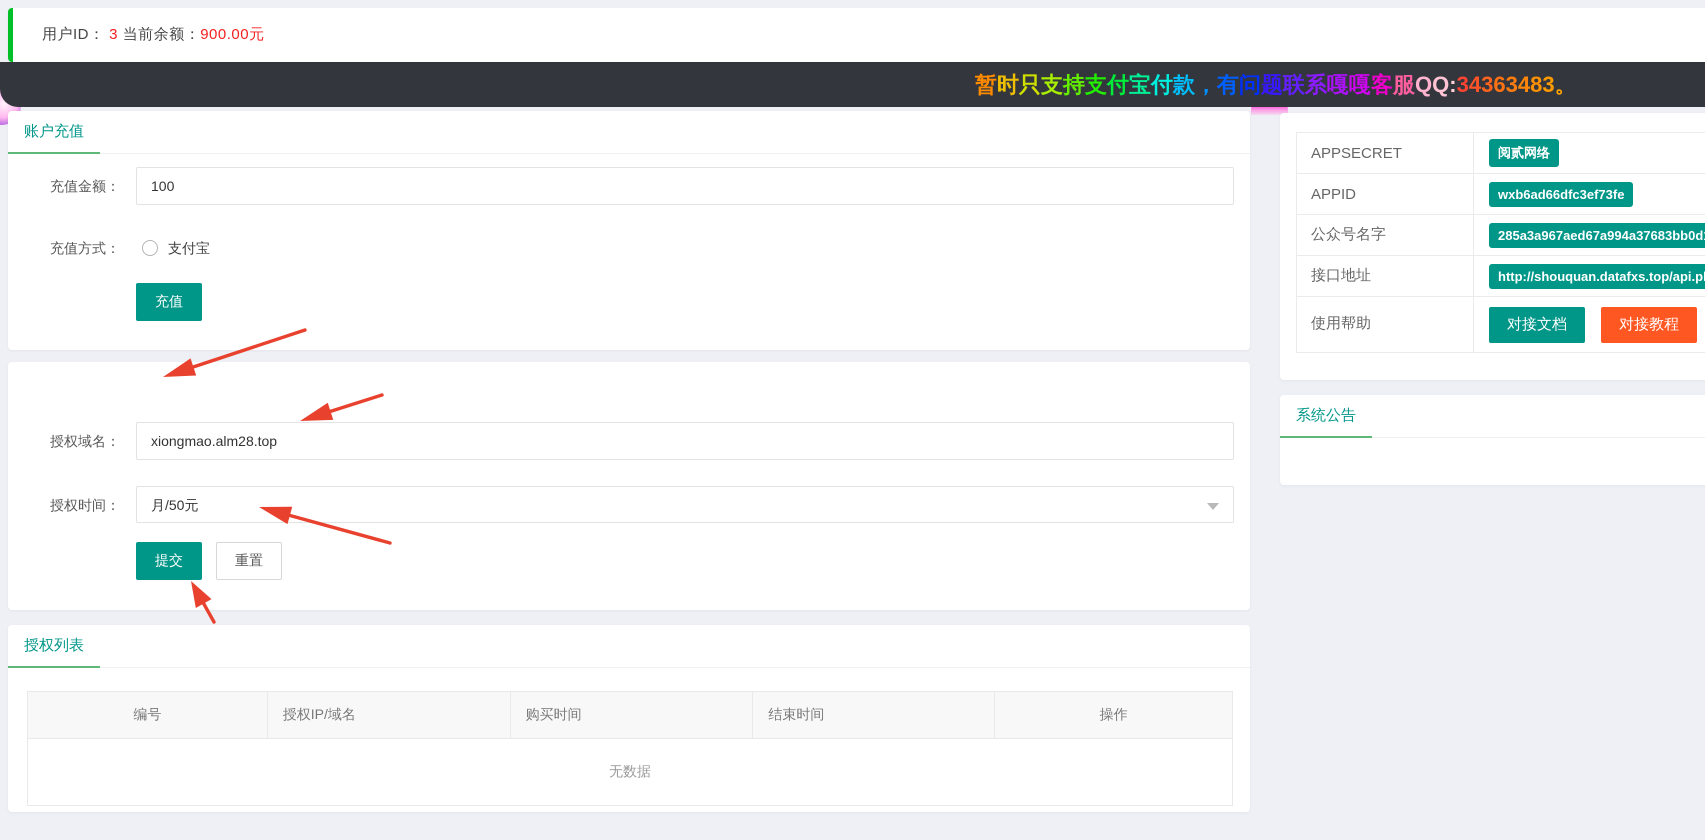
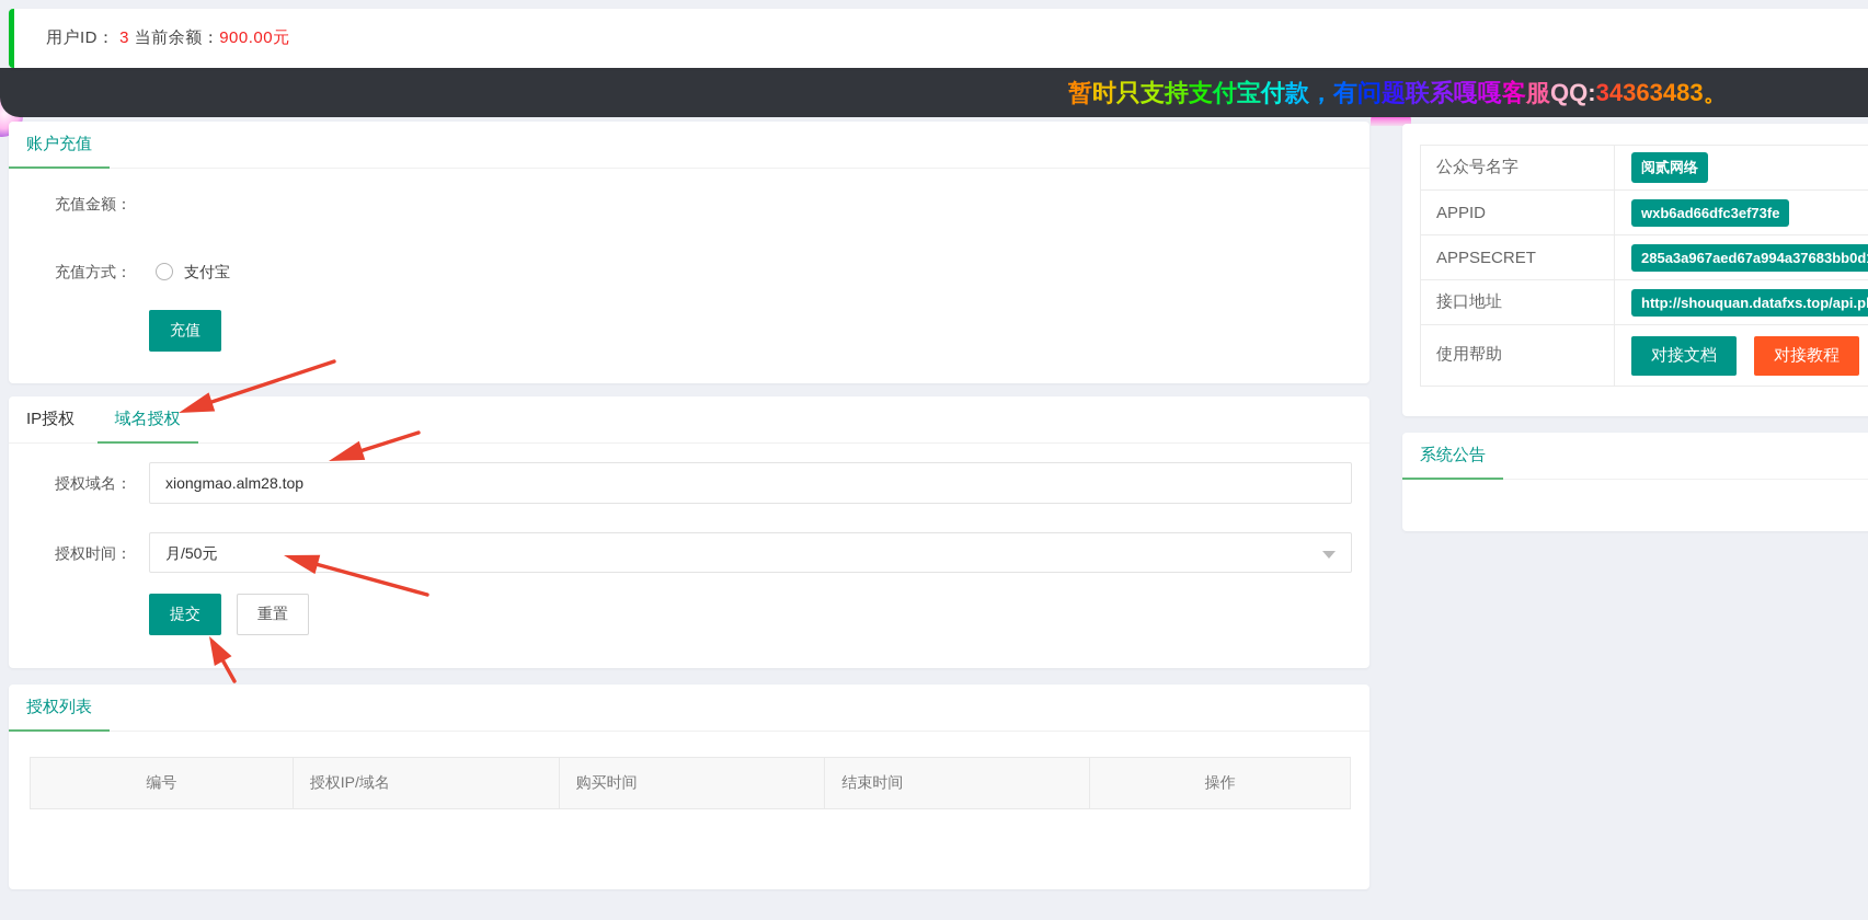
  用户ID： 3 当前余额：900.00元
  暂时只支持支付宝付款，有问题联系嘎嘎客服QQ:34363483。
  账户充值
  充值金额：
- 100
  充值方式：
  支付宝
  充值
+ IP授权 域名授权
  授权域名：
  xiongmao.alm28.top
  授权时间：
  月/50元
  提交
  重置
  授权列表
  编号	授权IP/域名	购买时间	结束时间	操作
- 无数据
- APPSECRET	阅贰网络
+ 公众号名字	阅贰网络
  APPID	wxb6ad66dfc3ef73fe
- 公众号名字	285a3a967aed67a994a37683bb0d
+ APPSECRET	285a3a967aed67a994a37683bb0d
  接口地址	http://shouquan.datafxs.top/api.p
  使用帮助	对接文档 对接教程
  系统公告
